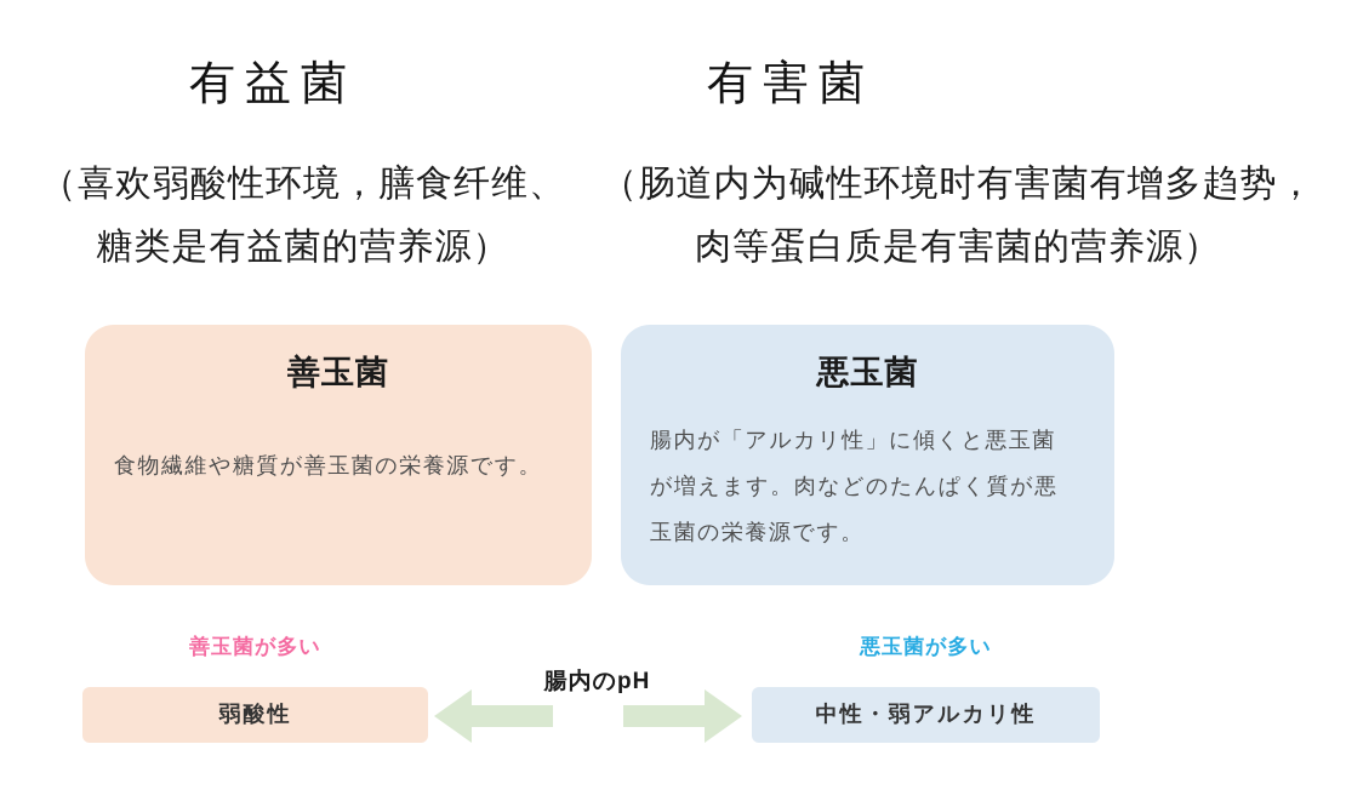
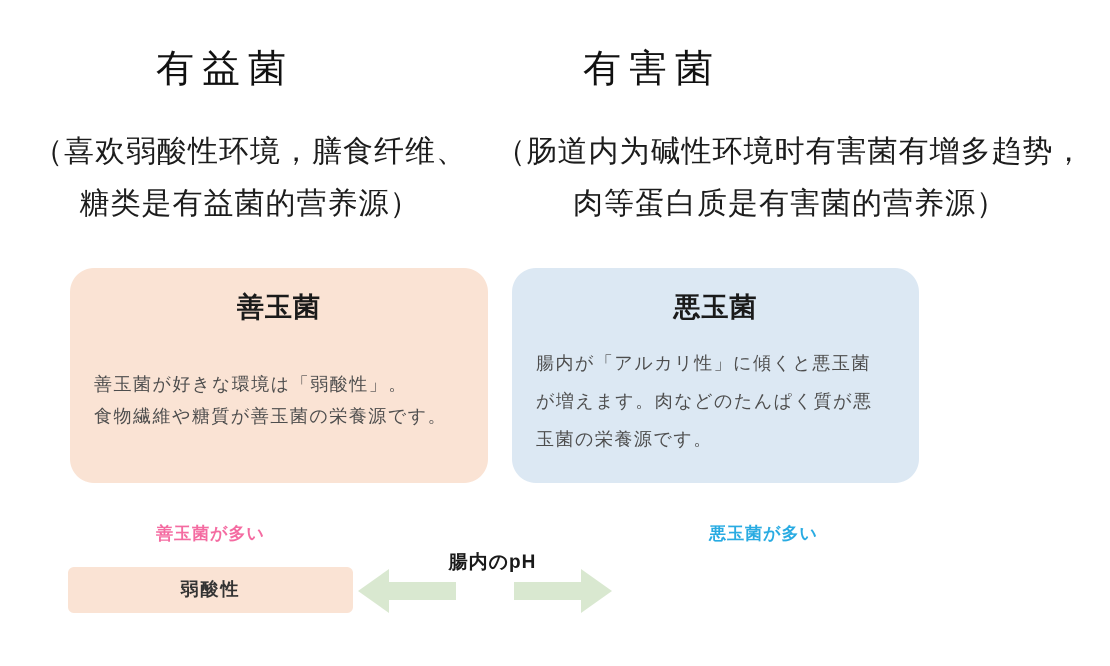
  有益菌
  有害菌
  （喜欢弱酸性环境，膳食纤维、
  糖类是有益菌的营养源）
  （肠道内为碱性环境时有害菌有增多趋势，
  肉等蛋白质是有害菌的营养源）
  善玉菌
+ 善玉菌が好きな環境は「弱酸性」。
  食物繊維や糖質が善玉菌の栄養源です。
  悪玉菌
  腸内が「アルカリ性」に傾くと悪玉菌
  が増えます。肉などのたんぱく質が悪
  玉菌の栄養源です。
  善玉菌が多い
  悪玉菌が多い
  腸内のpH
  弱酸性
- 中性・弱アルカリ性
